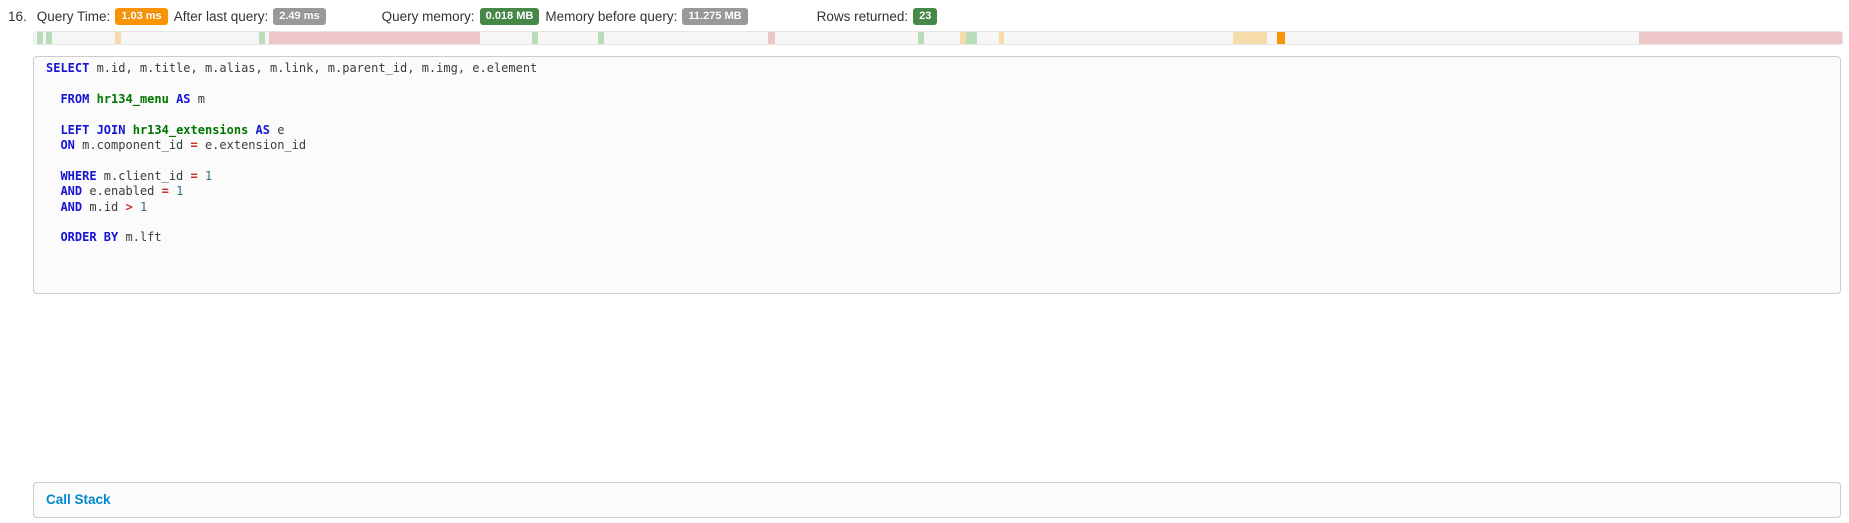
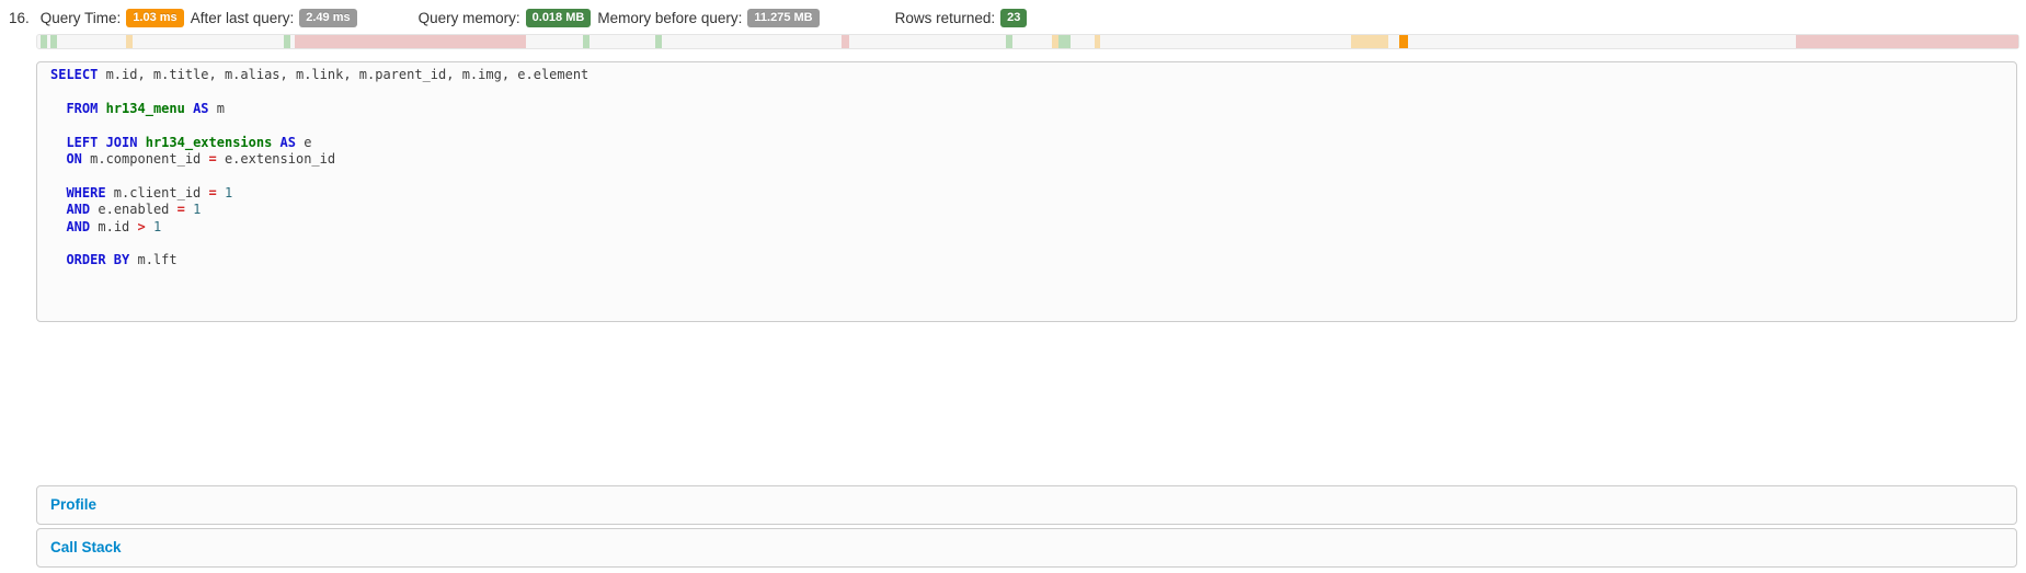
  16.
  Query Time:
  1.03 ms
  After last query:
  2.49 ms
  Query memory:
  0.018 MB
  Memory before query:
  11.275 MB
  Rows returned:
  23
  SELECT m.id, m.title, m.alias, m.link, m.parent_id, m.img, e.element FROM hr134_menu AS m LEFT JOIN hr134_extensions AS e ON m.component_id = e.extension_id WHERE m.client_id = 1 AND e.enabled = 1 AND m.id > 1 ORDER BY m.lft
+ Profile
  Call Stack
